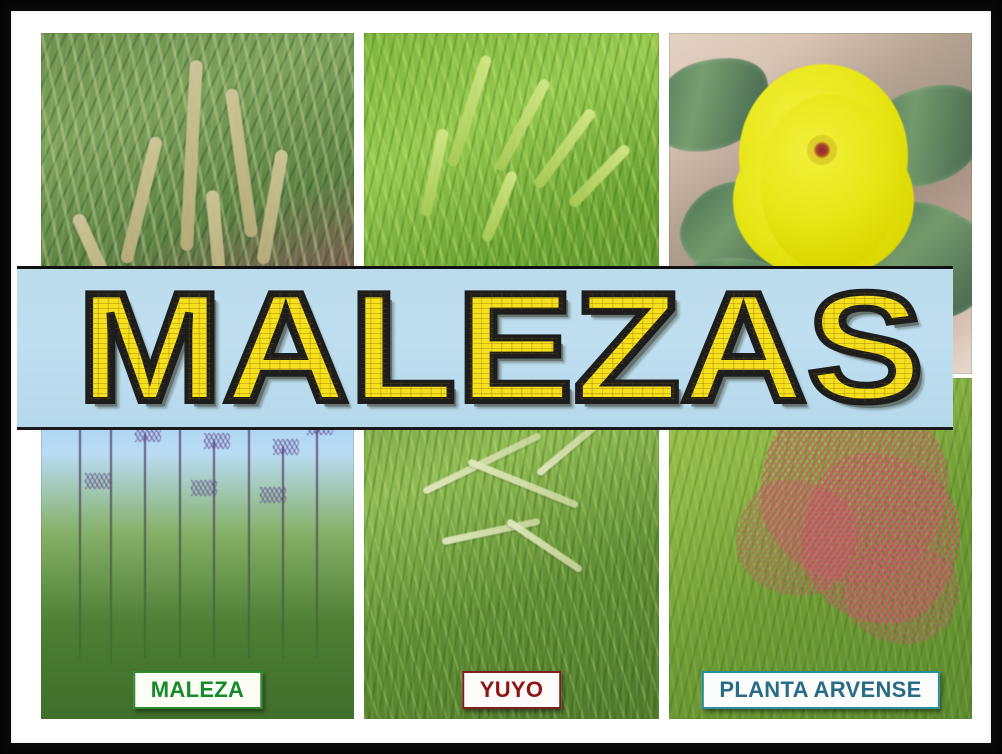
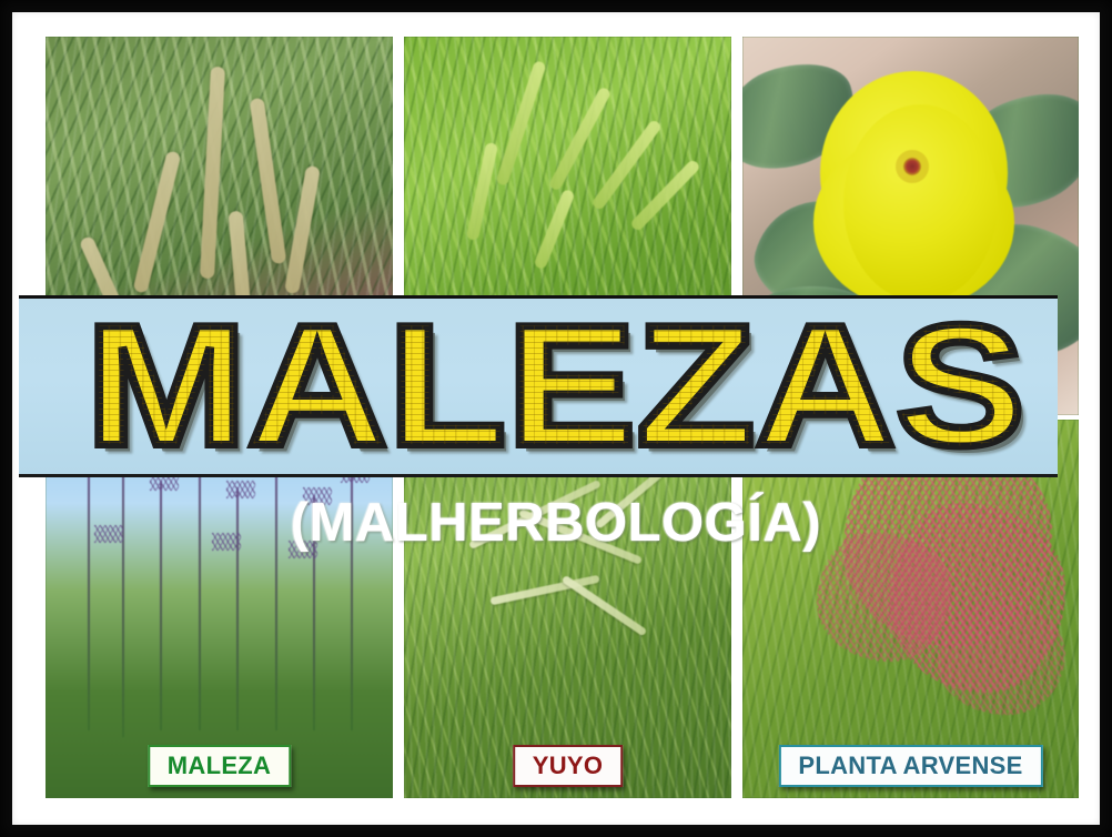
  MALEZA
  YUYO
  PLANTA ARVENSE
  MALEZAS
+ (MALHERBOLOGÍA)
